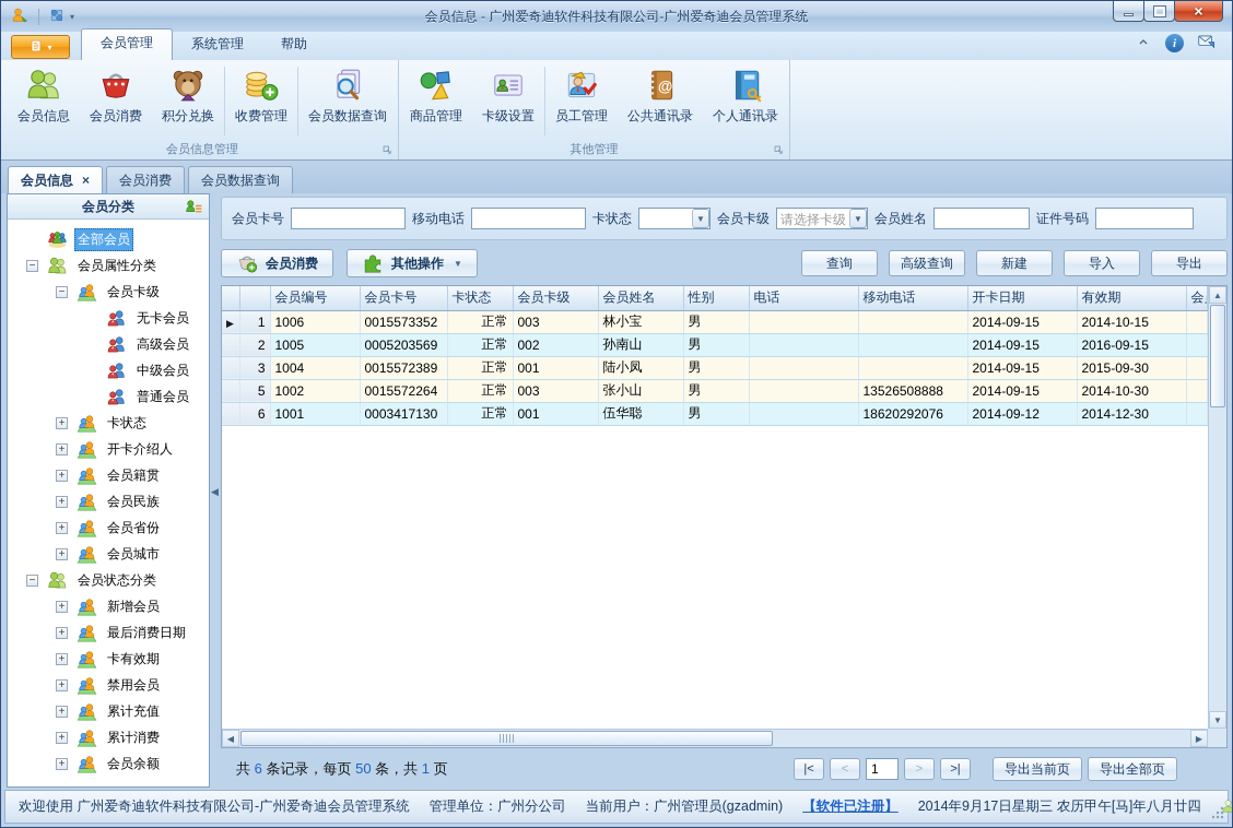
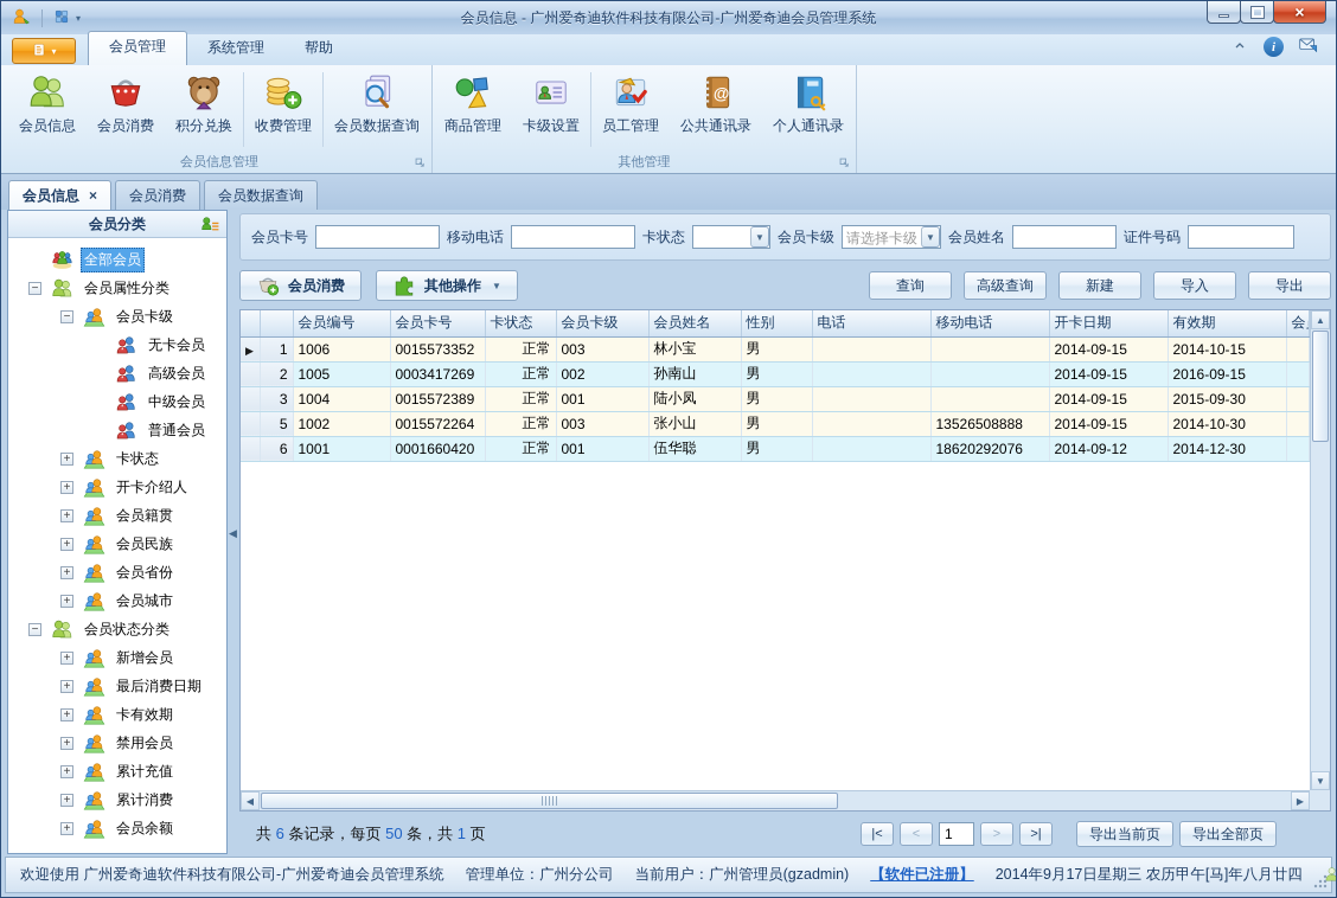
  ▾
  会员信息 - 广州爱奇迪软件科技有限公司-广州爱奇迪会员管理系统
  ×
  ▾
  会员管理
  系统管理
  帮助
  i
  会员信息
  会员消费
  积分兑换
  收费管理
  会员数据查询
  会员信息管理
  商品管理
  卡级设置
  员工管理
  @
  公共通讯录
  个人通讯录
  其他管理
  会员信息
  ×
  会员消费
  会员数据查询
  会员分类
  全部会员
  −
  会员属性分类
  −
  会员卡级
  无卡会员
  高级会员
  中级会员
  普通会员
  +
  卡状态
  +
  开卡介绍人
  +
  会员籍贯
  +
  会员民族
  +
  会员省份
  +
  会员城市
  −
  会员状态分类
  +
  新增会员
  +
  最后消费日期
  +
  卡有效期
  +
  禁用会员
  +
  累计充值
  +
  累计消费
  +
  会员余额
  ◀
  会员卡号
  移动电话
  卡状态
  ▼
  会员卡级
  请选择卡级
  ▼
  会员姓名
  证件号码
  会员消费
  其他操作
  ▼
  查询
  高级查询
  新建
  导入
  导出
  		会员编号	会员卡号	卡状态	会员卡级	会员姓名	性别	电话	移动电话	开卡日期	有效期	会
  ▶	1	1006	0015573352	正常	003	林小宝	男			2014-09-15	2014-10-15
- 	2	1005	0005203569	正常	002	孙南山	男			2014-09-15	2016-09-15
+ 	2	1005	0003417269	正常	002	孙南山	男			2014-09-15	2016-09-15
  	3	1004	0015572389	正常	001	陆小凤	男			2014-09-15	2015-09-30
  	5	1002	0015572264	正常	003	张小山	男		13526508888	2014-09-15	2014-10-30
- 	6	1001	0003417130	正常	001	伍华聪	男		18620292076	2014-09-12	2014-12-30
+ 	6	1001	0001660420	正常	001	伍华聪	男		18620292076	2014-09-12	2014-12-30
  ▲
  ▼
  ◀
  ▶
  共 6 条记录，每页 50 条，共 1 页
  |<
  <
  1
  >
  >|
  导出当前页
  导出全部页
  欢迎使用 广州爱奇迪软件科技有限公司-广州爱奇迪会员管理系统
  管理单位：广州分公司
  当前用户：广州管理员(gzadmin)
  【软件已注册】
  2014年9月17日星期三 农历甲午[马]年八月廿四
